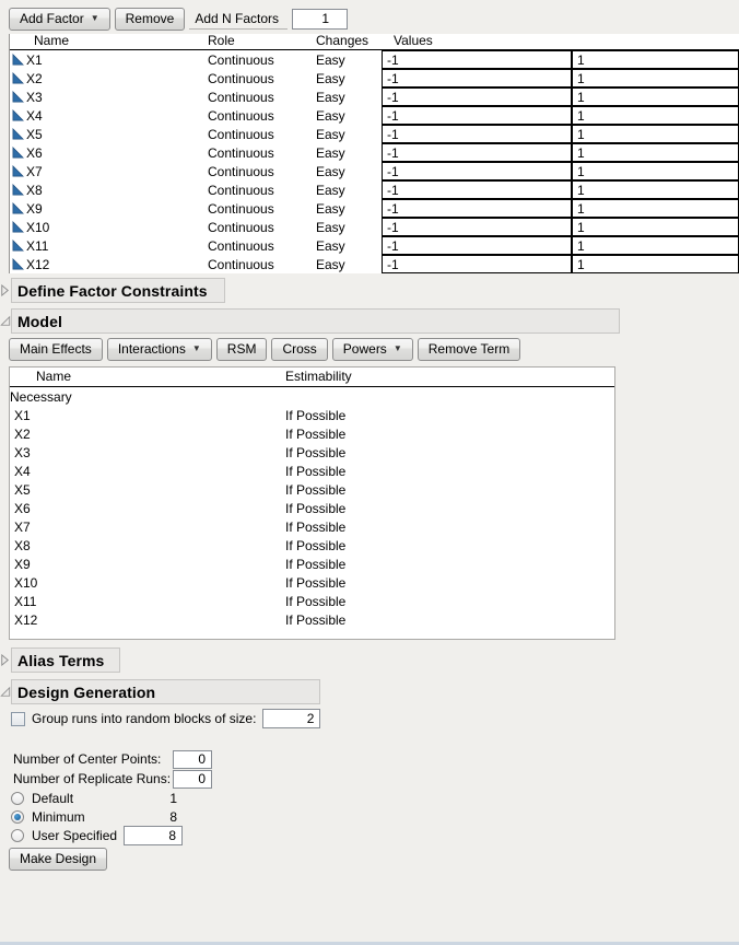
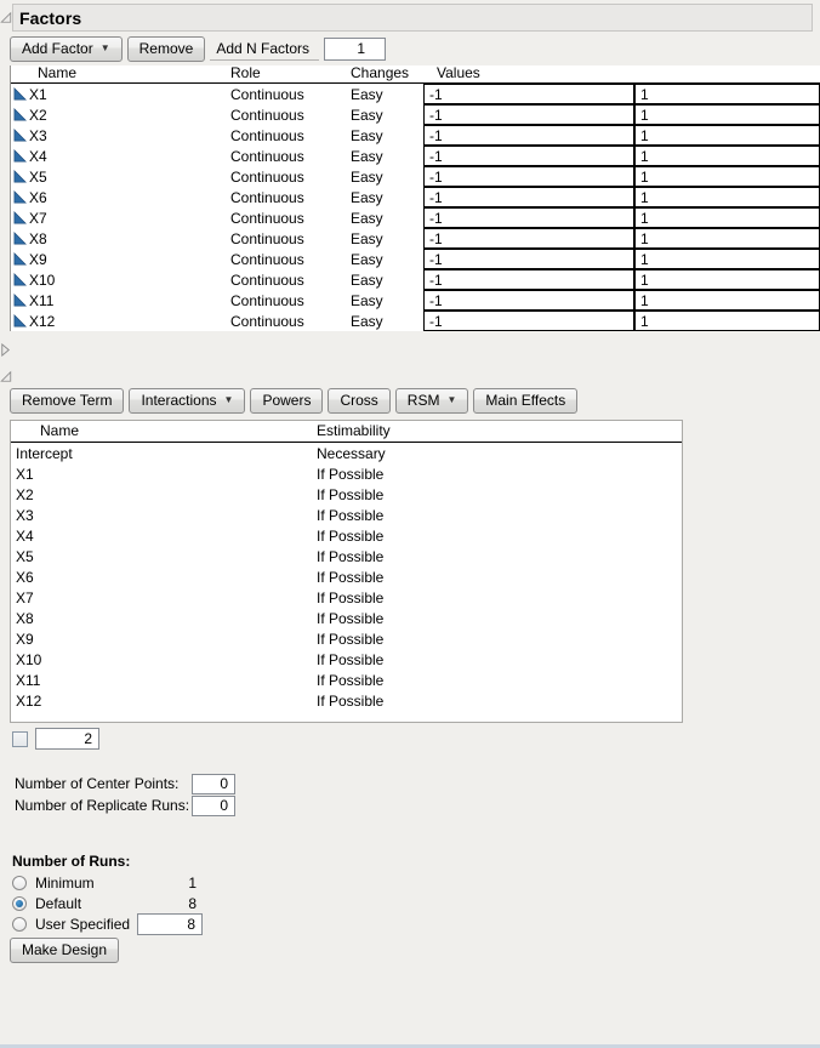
+ Factors
  Add Factor
  ▼
  Remove
  Add N Factors
  1
  Name
  Role
  Changes
  Values
  X1
  Continuous
  Easy
  -1
  1
  X2
  Continuous
  Easy
  -1
  1
  X3
  Continuous
  Easy
  -1
  1
  X4
  Continuous
  Easy
  -1
  1
  X5
  Continuous
  Easy
  -1
  1
  X6
  Continuous
  Easy
  -1
  1
  X7
  Continuous
  Easy
  -1
  1
  X8
  Continuous
  Easy
  -1
  1
  X9
  Continuous
  Easy
  -1
  1
  X10
  Continuous
  Easy
  -1
  1
  X11
  Continuous
  Easy
  -1
  1
  X12
  Continuous
  Easy
  -1
  1
- Define Factor Constraints
- Model
- Main Effects
+ Remove Term
  Interactions
  ▼
- RSM
+ Powers
  Cross
- Powers
+ RSM
  ▼
- Remove Term
+ Main Effects
  Name
  Estimability
+ Intercept
  Necessary
  X1
  If Possible
  X2
  If Possible
  X3
  If Possible
  X4
  If Possible
  X5
  If Possible
  X6
  If Possible
  X7
  If Possible
  X8
  If Possible
  X9
  If Possible
  X10
  If Possible
  X11
  If Possible
  X12
  If Possible
- Alias Terms
- Design Generation
- Group runs into random blocks of size:
  2
  Number of Center Points:
  0
  Number of Replicate Runs:
  0
+ Number of Runs:
- Default
+ Minimum
  1
- Minimum
+ Default
  8
  User Specified
  8
  Make Design
